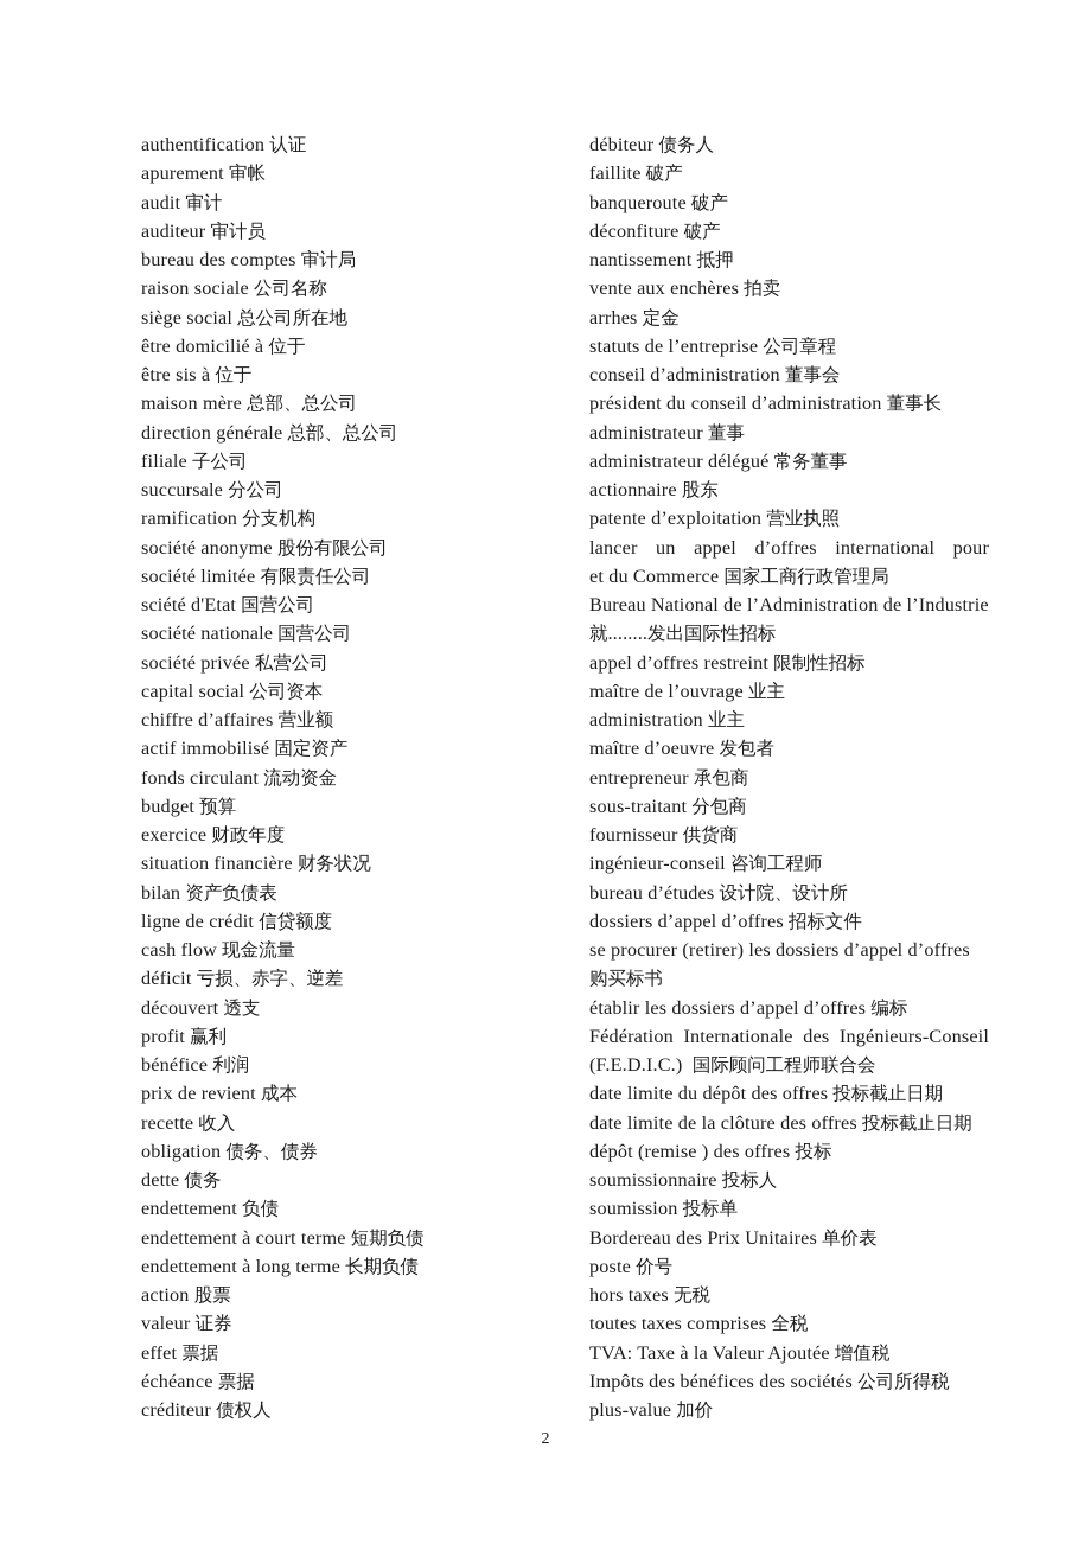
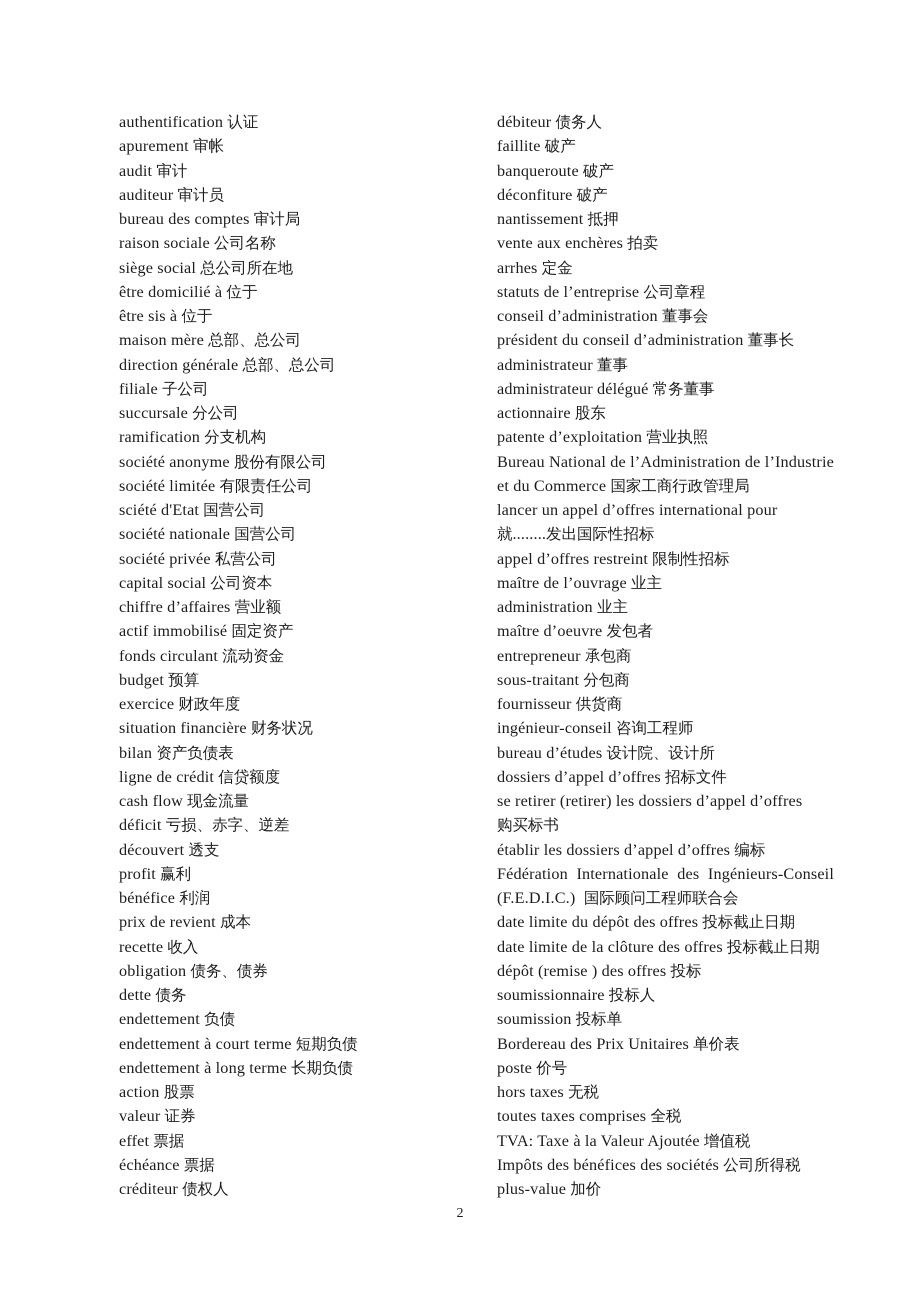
  authentification 认证
  apurement 审帐
  audit 审计
  auditeur 审计员
  bureau des comptes 审计局
  raison sociale 公司名称
  siège social 总公司所在地
  être domicilié à 位于
  être sis à 位于
  maison mère 总部、总公司
  direction générale 总部、总公司
  filiale 子公司
  succursale 分公司
  ramification 分支机构
  société anonyme 股份有限公司
  société limitée 有限责任公司
  sciété d'Etat 国营公司
  société nationale 国营公司
  société privée 私营公司
  capital social 公司资本
  chiffre d’affaires 营业额
  actif immobilisé 固定资产
  fonds circulant 流动资金
  budget 预算
  exercice 财政年度
  situation financière 财务状况
  bilan 资产负债表
  ligne de crédit 信贷额度
  cash flow 现金流量
  déficit 亏损、赤字、逆差
  découvert 透支
  profit 赢利
  bénéfice 利润
  prix de revient 成本
  recette 收入
  obligation 债务、债券
  dette 债务
  endettement 负债
  endettement à court terme 短期负债
  endettement à long terme 长期负债
  action 股票
  valeur 证券
  effet 票据
  échéance 票据
  créditeur 债权人
  débiteur 债务人
  faillite 破产
  banqueroute 破产
  déconfiture 破产
  nantissement 抵押
  vente aux enchères 拍卖
  arrhes 定金
  statuts de l’entreprise 公司章程
  conseil d’administration 董事会
  président du conseil d’administration 董事长
  administrateur 董事
  administrateur délégué 常务董事
  actionnaire 股东
  patente d’exploitation 营业执照
- lancer un appel d’offres international pour
+ Bureau National de l’Administration de l’Industrie
  et du Commerce 国家工商行政管理局
- Bureau National de l’Administration de l’Industrie
+ lancer un appel d’offres international pour
  就........发出国际性招标
  appel d’offres restreint 限制性招标
  maître de l’ouvrage 业主
  administration 业主
  maître d’oeuvre 发包者
  entrepreneur 承包商
  sous-traitant 分包商
  fournisseur 供货商
  ingénieur-conseil 咨询工程师
  bureau d’études 设计院、设计所
  dossiers d’appel d’offres 招标文件
- se procurer (retirer) les dossiers d’appel d’offres
+ se retirer (retirer) les dossiers d’appel d’offres
  购买标书
  établir les dossiers d’appel d’offres 编标
  Fédération Internationale des Ingénieurs-Conseil
  (F.E.D.I.C.) 国际顾问工程师联合会
  date limite du dépôt des offres 投标截止日期
  date limite de la clôture des offres 投标截止日期
  dépôt (remise ) des offres 投标
  soumissionnaire 投标人
  soumission 投标单
  Bordereau des Prix Unitaires 单价表
  poste 价号
  hors taxes 无税
  toutes taxes comprises 全税
  TVA: Taxe à la Valeur Ajoutée 增值税
  Impôts des bénéfices des sociétés 公司所得税
  plus-value 加价
  2
